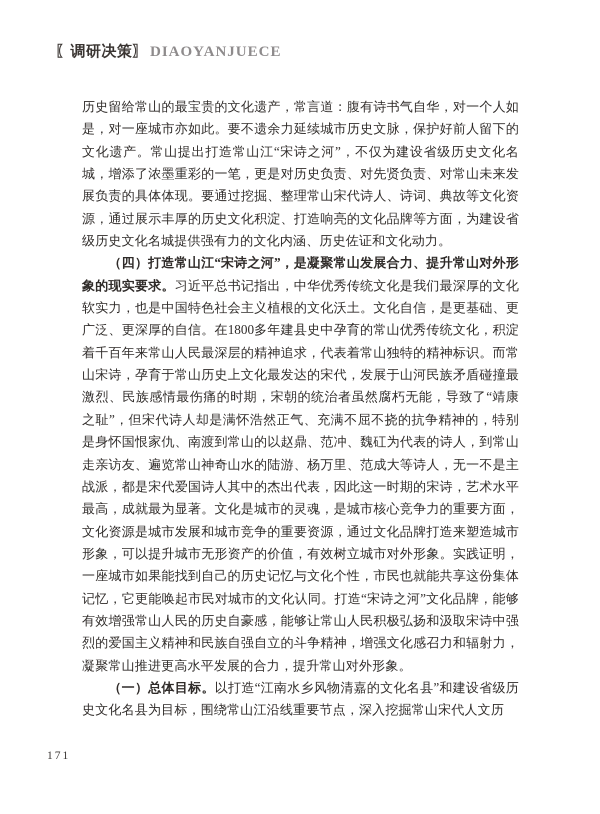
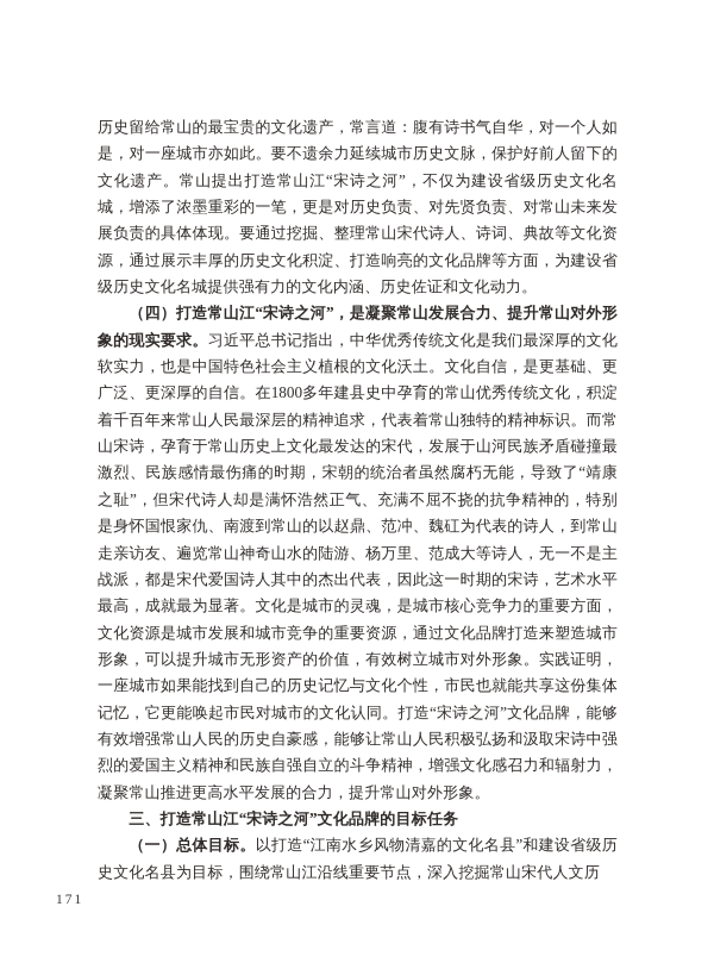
- 〖调研决策〗 DIAOYANJUECE
  历史留给常山的最宝贵的文化遗产，常言道：腹有诗书气自华，对一个人如是，对一座城市亦如此。要不遗余力延续城市历史文脉，保护好前人留下的文化遗产。常山提出打造常山江“宋诗之河”，不仅为建设省级历史文化名城，增添了浓墨重彩的一笔，更是对历史负责、对先贤负责、对常山未来发展负责的具体体现。要通过挖掘、整理常山宋代诗人、诗词、典故等文化资源，通过展示丰厚的历史文化积淀、打造响亮的文化品牌等方面，为建设省级历史文化名城提供强有力的文化内涵、历史佐证和文化动力。
  （四）打造常山江“宋诗之河”，是凝聚常山发展合力、提升常山对外形象的现实要求。习近平总书记指出，中华优秀传统文化是我们最深厚的文化软实力，也是中国特色社会主义植根的文化沃土。文化自信，是更基础、更广泛、更深厚的自信。在1800多年建县史中孕育的常山优秀传统文化，积淀着千百年来常山人民最深层的精神追求，代表着常山独特的精神标识。而常山宋诗，孕育于常山历史上文化最发达的宋代，发展于山河民族矛盾碰撞最激烈、民族感情最伤痛的时期，宋朝的统治者虽然腐朽无能，导致了“靖康之耻”，但宋代诗人却是满怀浩然正气、充满不屈不挠的抗争精神的，特别是身怀国恨家仇、南渡到常山的以赵鼎、范冲、魏矼为代表的诗人，到常山走亲访友、遍览常山神奇山水的陆游、杨万里、范成大等诗人，无一不是主战派，都是宋代爱国诗人其中的杰出代表，因此这一时期的宋诗，艺术水平最高，成就最为显著。文化是城市的灵魂，是城市核心竞争力的重要方面，文化资源是城市发展和城市竞争的重要资源，通过文化品牌打造来塑造城市形象，可以提升城市无形资产的价值，有效树立城市对外形象。实践证明，一座城市如果能找到自己的历史记忆与文化个性，市民也就能共享这份集体记忆，它更能唤起市民对城市的文化认同。打造“宋诗之河”文化品牌，能够有效增强常山人民的历史自豪感，能够让常山人民积极弘扬和汲取宋诗中强烈的爱国主义精神和民族自强自立的斗争精神，增强文化感召力和辐射力，凝聚常山推进更高水平发展的合力，提升常山对外形象。
+ 三、打造常山江“宋诗之河”文化品牌的目标任务
  （一）总体目标。以打造“江南水乡风物清嘉的文化名县”和建设省级历史文化名县为目标，围绕常山江沿线重要节点，深入挖掘常山宋代人文历
  171
